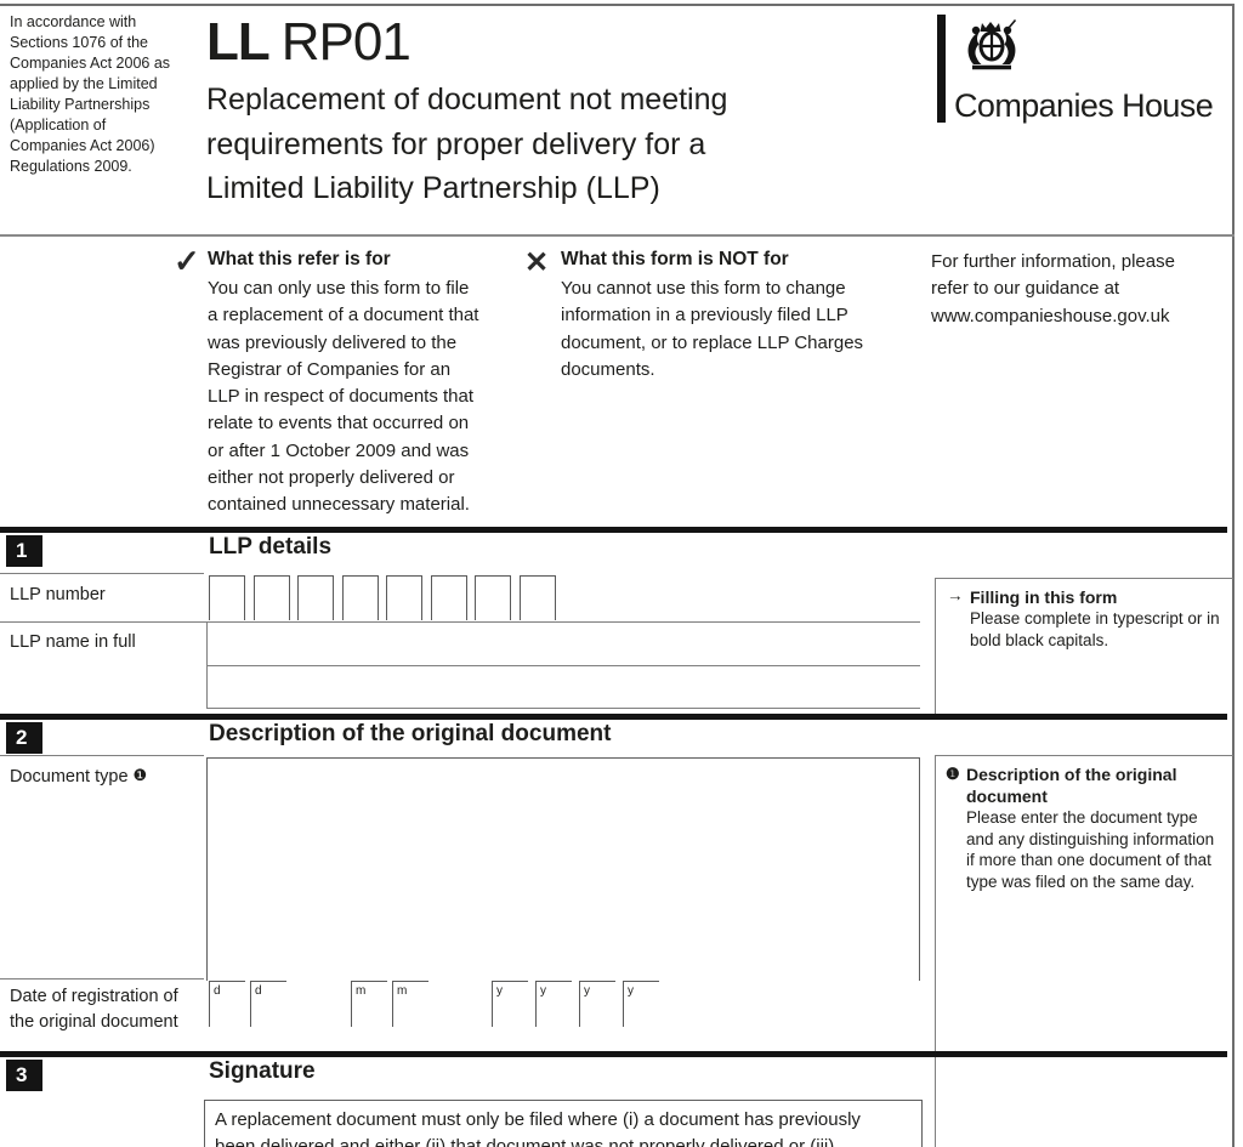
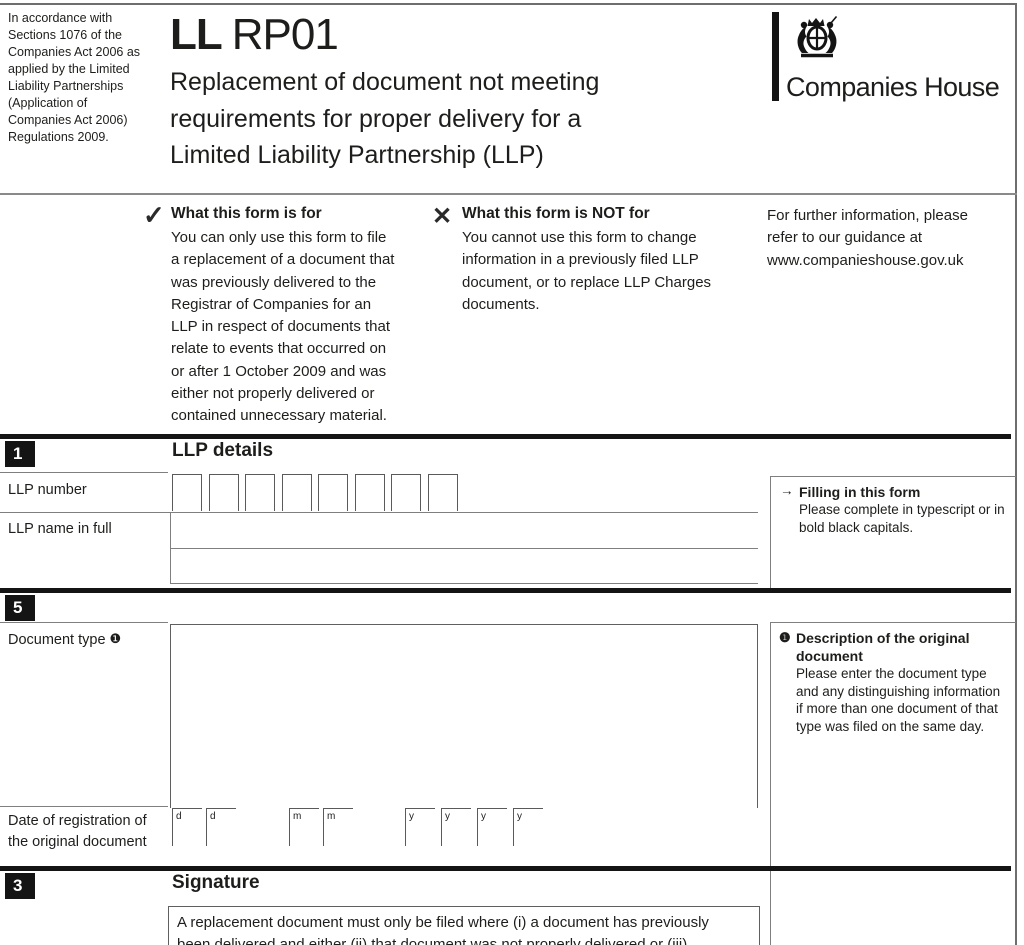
  In accordance with
  Sections 1076 of the
  Companies Act 2006 as
  applied by the Limited
  Liability Partnerships
  (Application of
  Companies Act 2006)
  Regulations 2009.
  LL RP01
  Replacement of document not meeting
  requirements for proper delivery for a
  Limited Liability Partnership (LLP)
  Companies House
  ✓
- What this refer is for
+ What this form is for
  You can only use this form to file
  a replacement of a document that
  was previously delivered to the
  Registrar of Companies for an
  LLP in respect of documents that
  relate to events that occurred on
  or after 1 October 2009 and was
  either not properly delivered or
  contained unnecessary material.
  ✕
  What this form is NOT for
  You cannot use this form to change
  information in a previously filed LLP
  document, or to replace LLP Charges
  documents.
  For further information, please
  refer to our guidance at
  www.companieshouse.gov.uk
  1
  LLP details
  LLP number
  LLP name in full
  →
  Filling in this form
  Please complete in typescript or in
  bold black capitals.
- 2
+ 5
- Description of the original document
  Document type ❶
  ❶
  Description of the original
  document
  Please enter the document type
  and any distinguishing information
  if more than one document of that
  type was filed on the same day.
  Date of registration of
  the original document
  d
  d
  m
  m
  y
  y
  y
  y
  3
  Signature
  A replacement document must only be filed where (i) a document has previously
